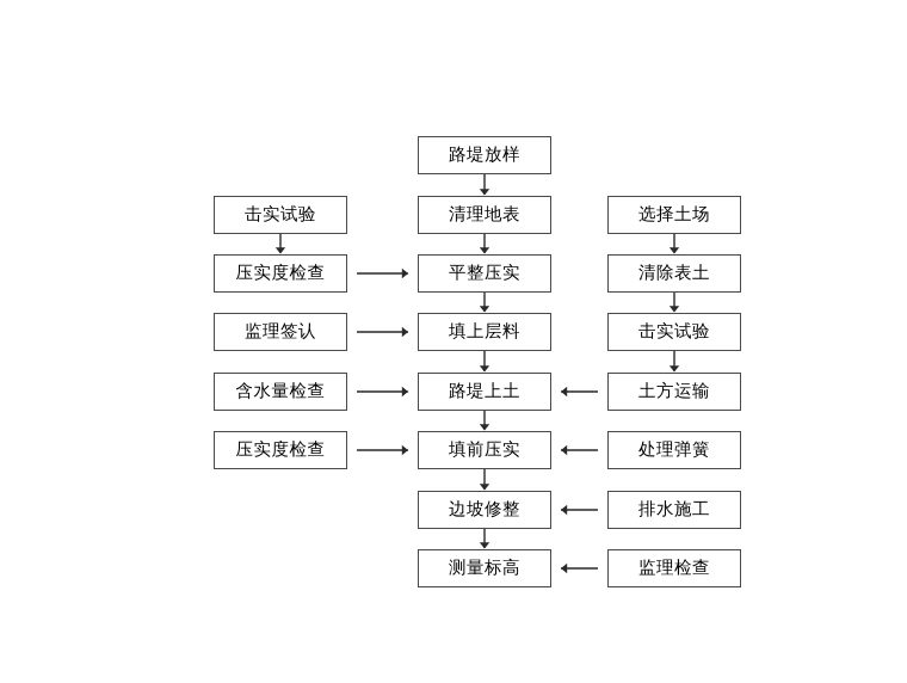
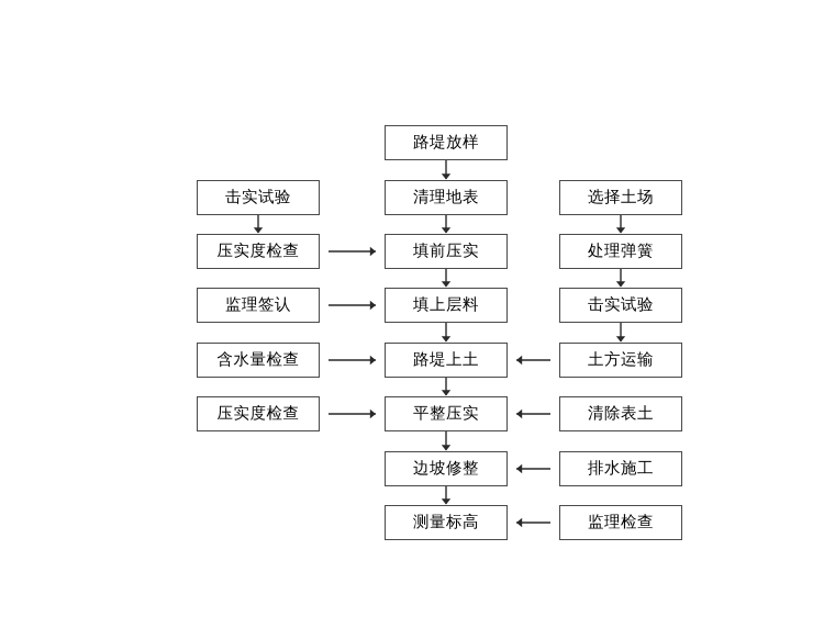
  路堤放样
  清理地表
- 平整压实
+ 填前压实
  填上层料
  路堤上土
- 填前压实
+ 平整压实
  边坡修整
  测量标高
  击实试验
  压实度检查
  监理签认
  含水量检查
  压实度检查
  选择土场
- 清除表土
+ 处理弹簧
  击实试验
  土方运输
- 处理弹簧
+ 清除表土
  排水施工
  监理检查
